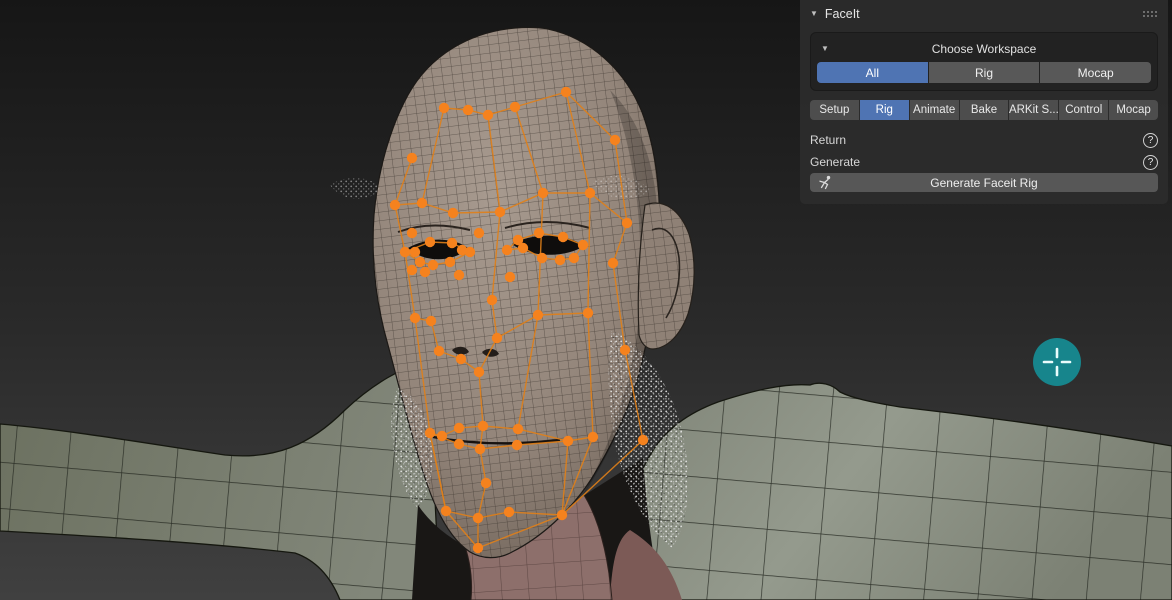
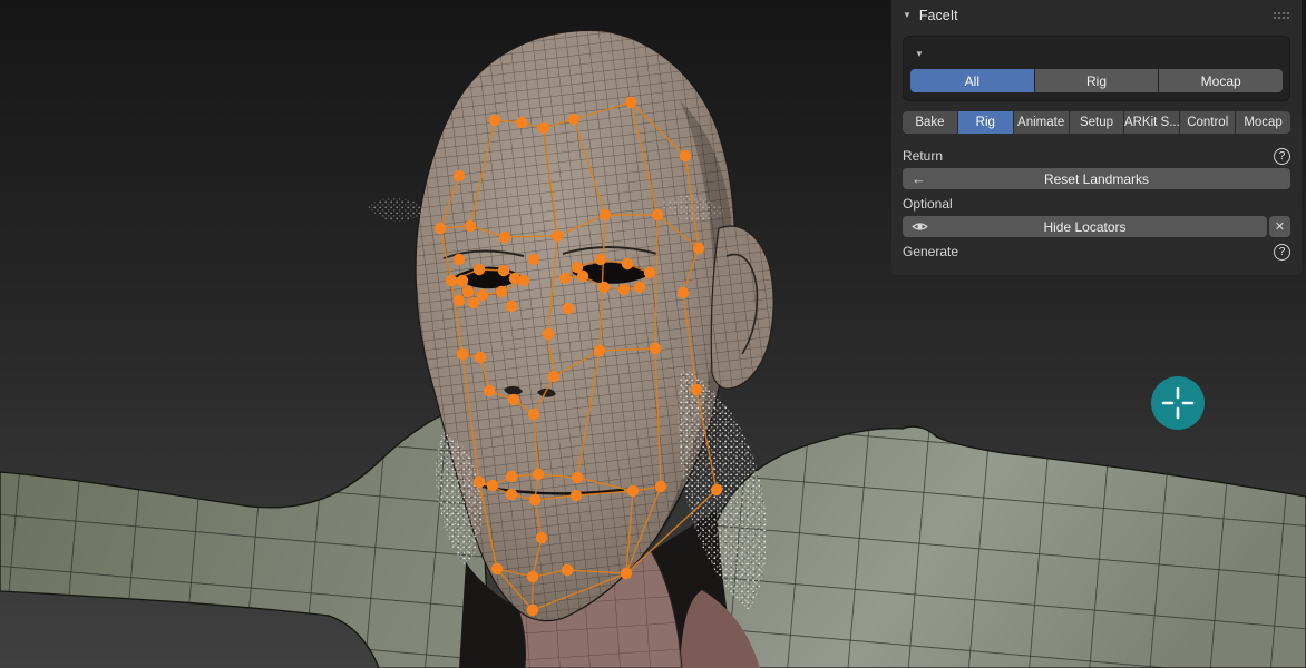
  ▼
  FaceIt
  ▼
- Choose Workspace
  All
  Rig
  Mocap
- Setup
+ Bake
  Rig
  Animate
- Bake
+ Setup
  ARKit S...
  Control
  Mocap
  Return
  ?
+ ←
+ Reset Landmarks
+ Optional
+ Hide Locators
+ ✕
  Generate
  ?
- Generate Faceit Rig
